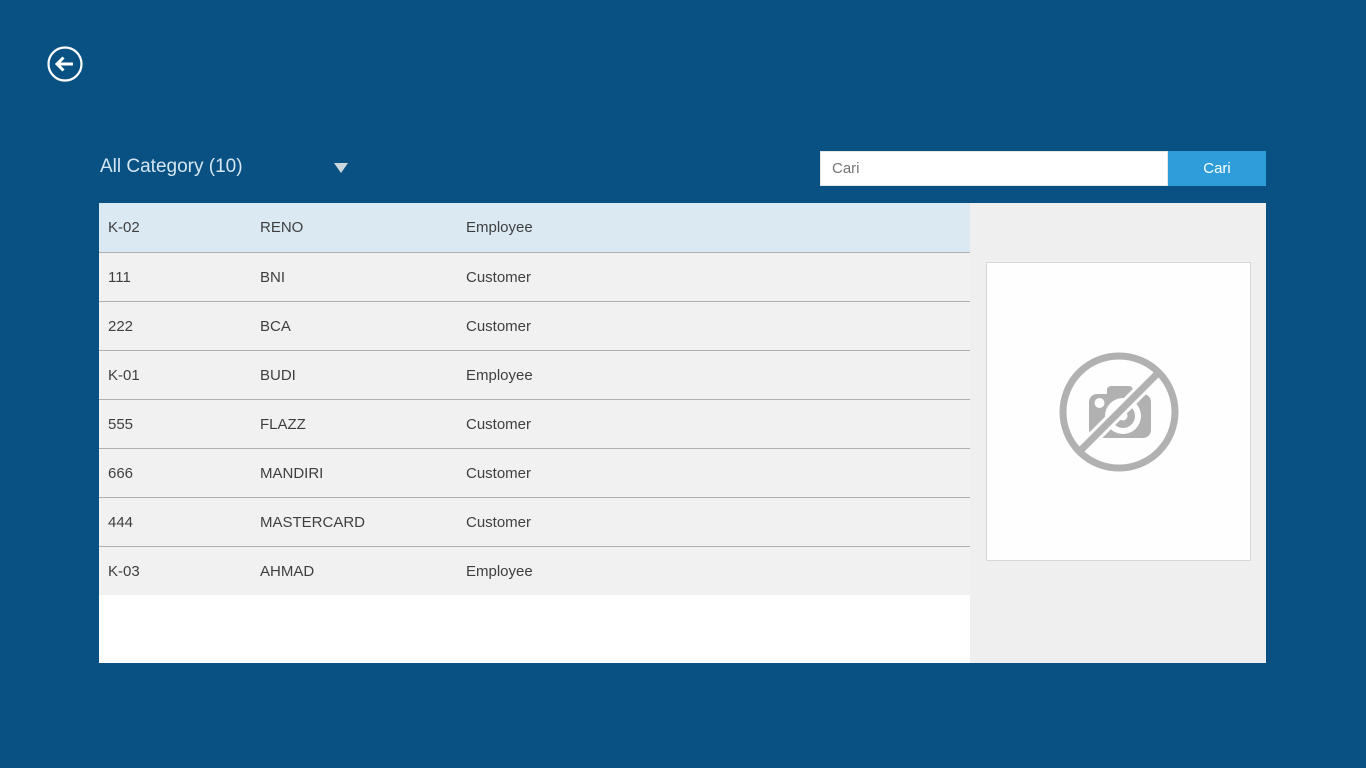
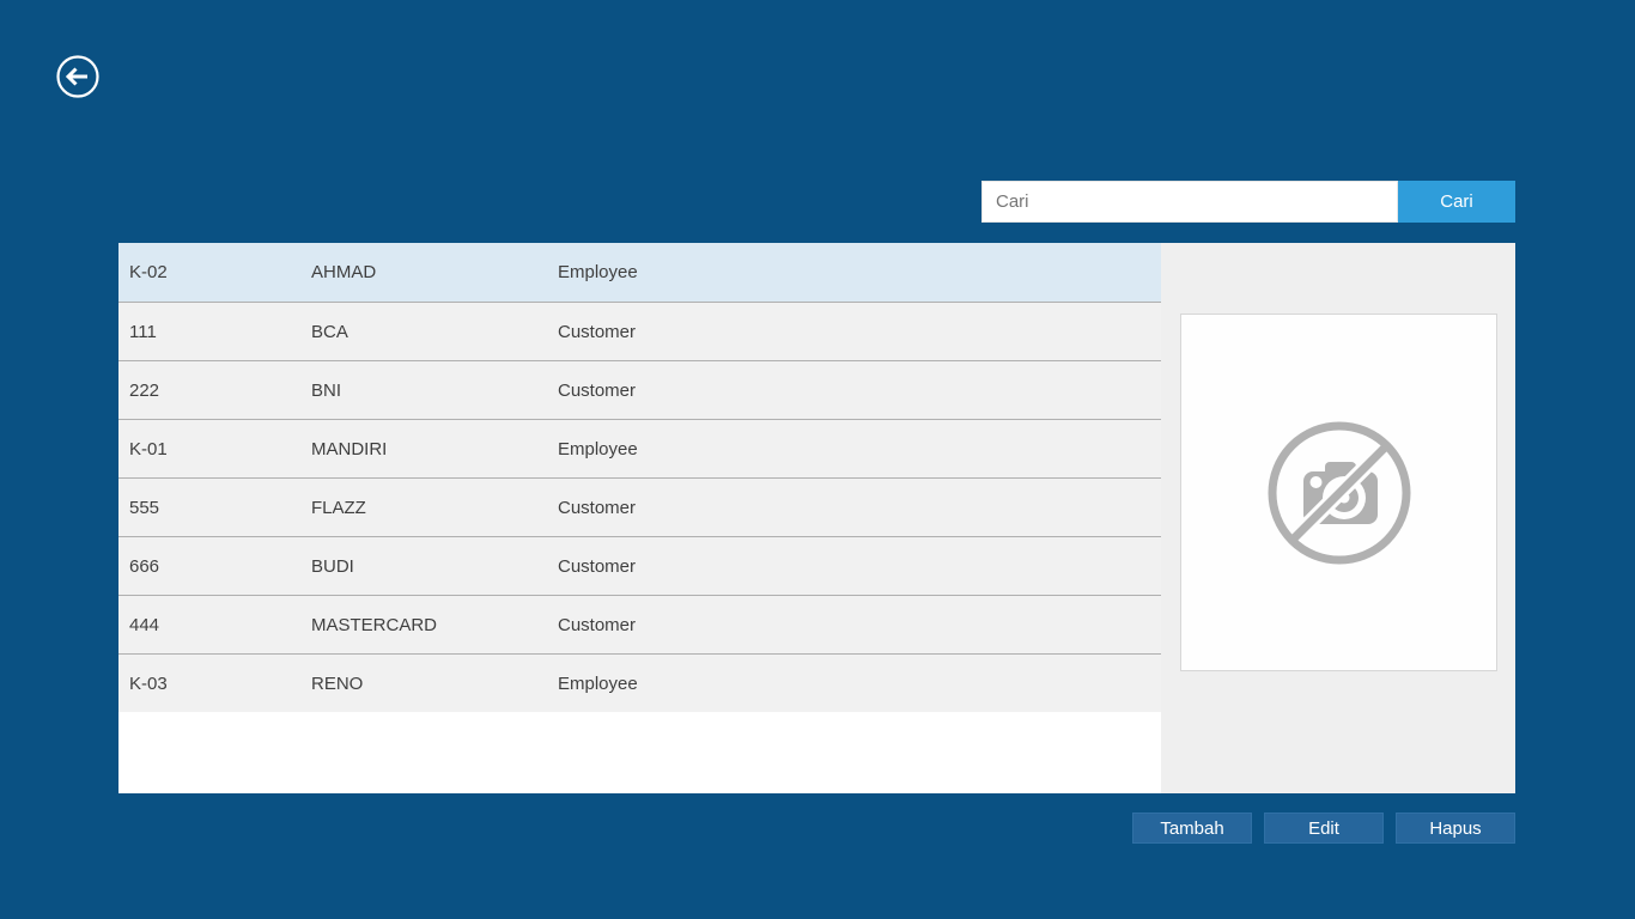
- All Category (10)
  Cari
  Cari
  K-02
- RENO
+ AHMAD
  Employee
  111
- BNI
+ BCA
  Customer
  222
- BCA
+ BNI
  Customer
  K-01
- BUDI
+ MANDIRI
  Employee
  555
  FLAZZ
  Customer
  666
- MANDIRI
+ BUDI
  Customer
  444
  MASTERCARD
  Customer
  K-03
- AHMAD
+ RENO
  Employee
+ Tambah
+ Edit
+ Hapus
